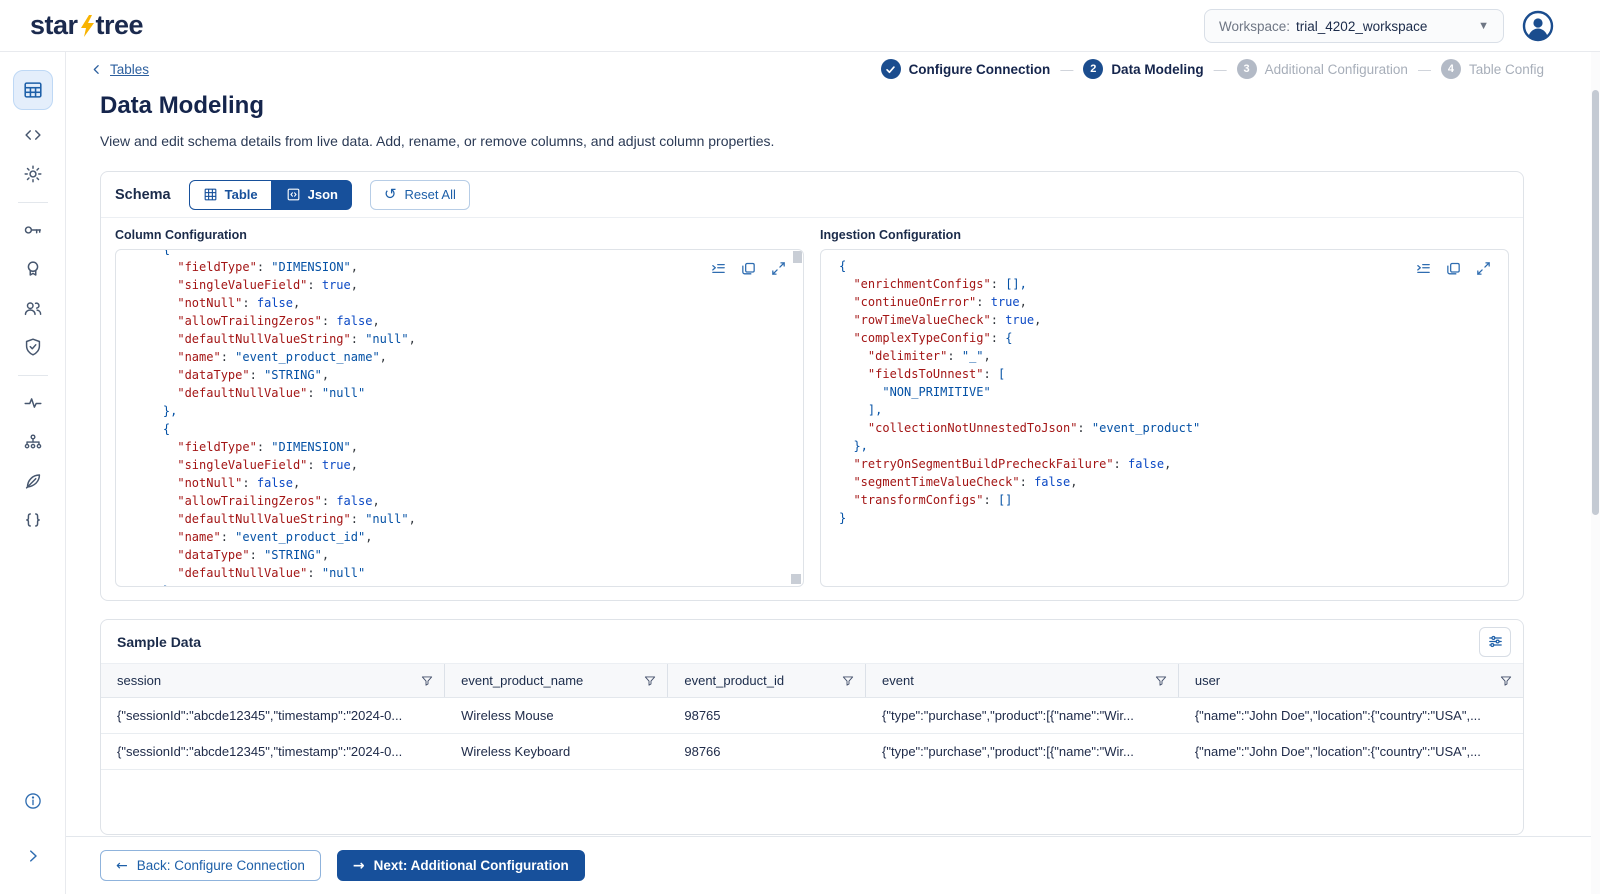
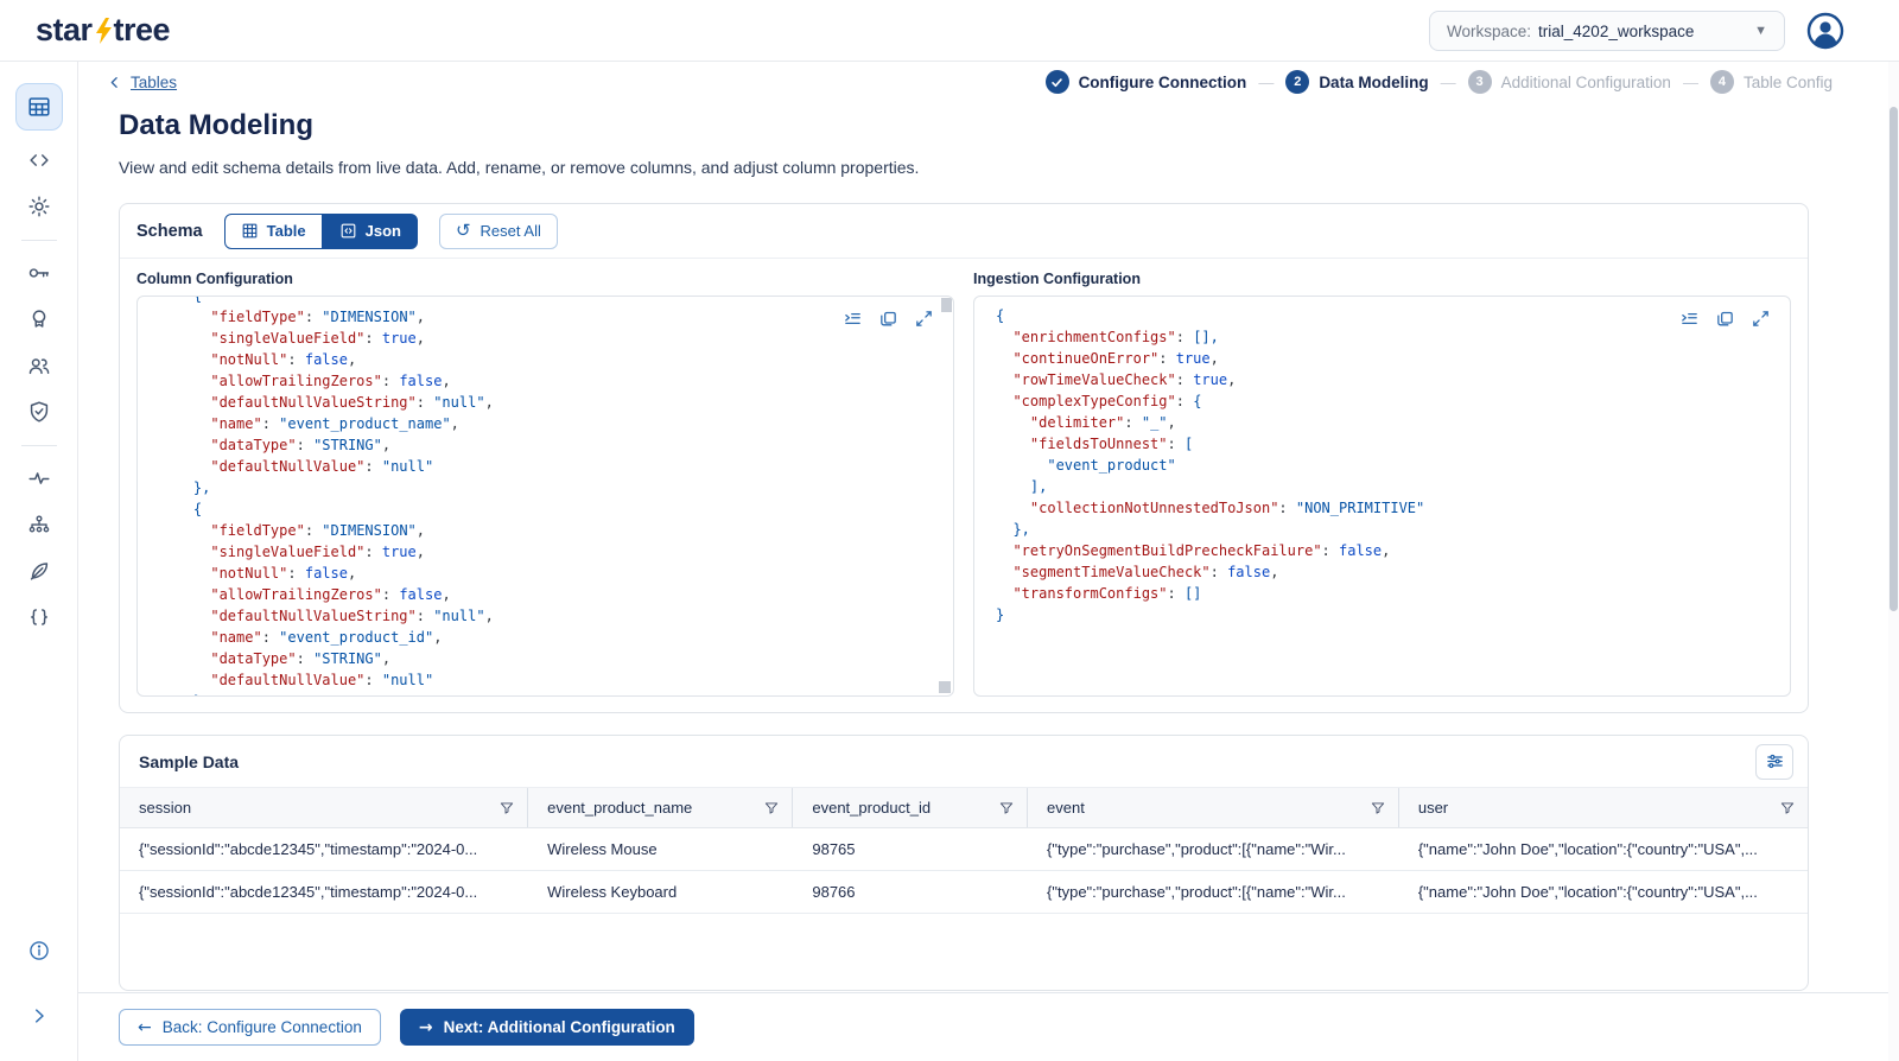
  star
  tree
  Workspace:
  trial_4202_workspace
  ▼
  Tables
  Configure Connection
  —
  2
  Data Modeling
  —
  3
  Additional Configuration
  —
  4
  Table Config
  Data Modeling
  View and edit schema details from live data. Add, rename, or remove columns, and adjust column properties.
  Schema
  Table
  Json
  ↺
  Reset All
  Column Configuration
  "fieldType": "DIMENSION",
  "singleValueField": true,
  "notNull": false,
  "allowTrailingZeros": false,
  "defaultNullValueString": "null",
  "name": "event_product_name",
  "dataType": "STRING",
  "defaultNullValue": "null"
  },
  {
  "fieldType": "DIMENSION",
  "singleValueField": true,
  "notNull": false,
  "allowTrailingZeros": false,
  "defaultNullValueString": "null",
  "name": "event_product_id",
  "dataType": "STRING",
  "defaultNullValue": "null"
  Ingestion Configuration
  {
  "enrichmentConfigs": [],
  "continueOnError": true,
  "rowTimeValueCheck": true,
  "complexTypeConfig": {
  "delimiter": "_",
  "fieldsToUnnest": [
- "NON_PRIMITIVE"
+ "event_product"
  ],
- "collectionNotUnnestedToJson": "event_product"
+ "collectionNotUnnestedToJson": "NON_PRIMITIVE"
  },
  "retryOnSegmentBuildPrecheckFailure": false,
  "segmentTimeValueCheck": false,
  "transformConfigs": []
  }
  Sample Data
  session
  event_product_name
  event_product_id
  event
  user
  {"sessionId":"abcde12345","timestamp":"2024-0...
  Wireless Mouse
  98765
  {"type":"purchase","product":[{"name":"Wir...
  {"name":"John Doe","location":{"country":"USA",...
  {"sessionId":"abcde12345","timestamp":"2024-0...
  Wireless Keyboard
  98766
  {"type":"purchase","product":[{"name":"Wir...
  {"name":"John Doe","location":{"country":"USA",...
  ←
  Back: Configure Connection
  →
  Next: Additional Configuration
